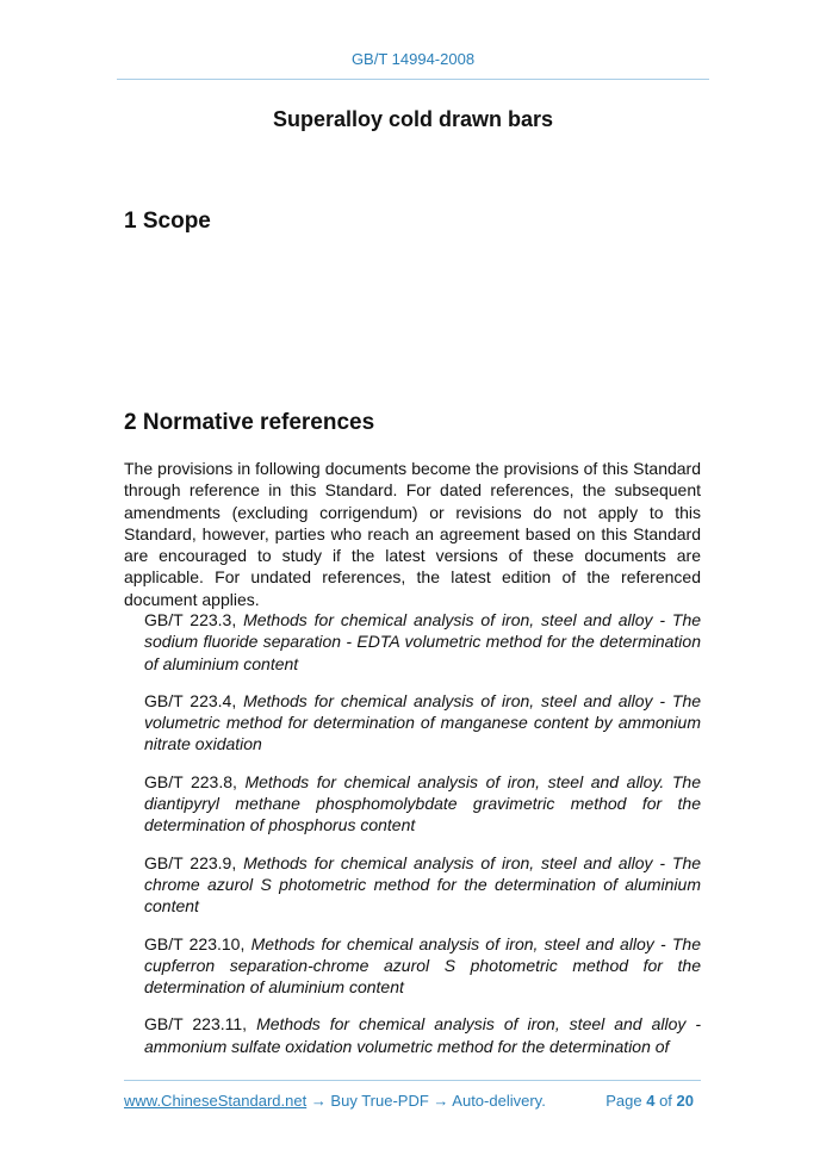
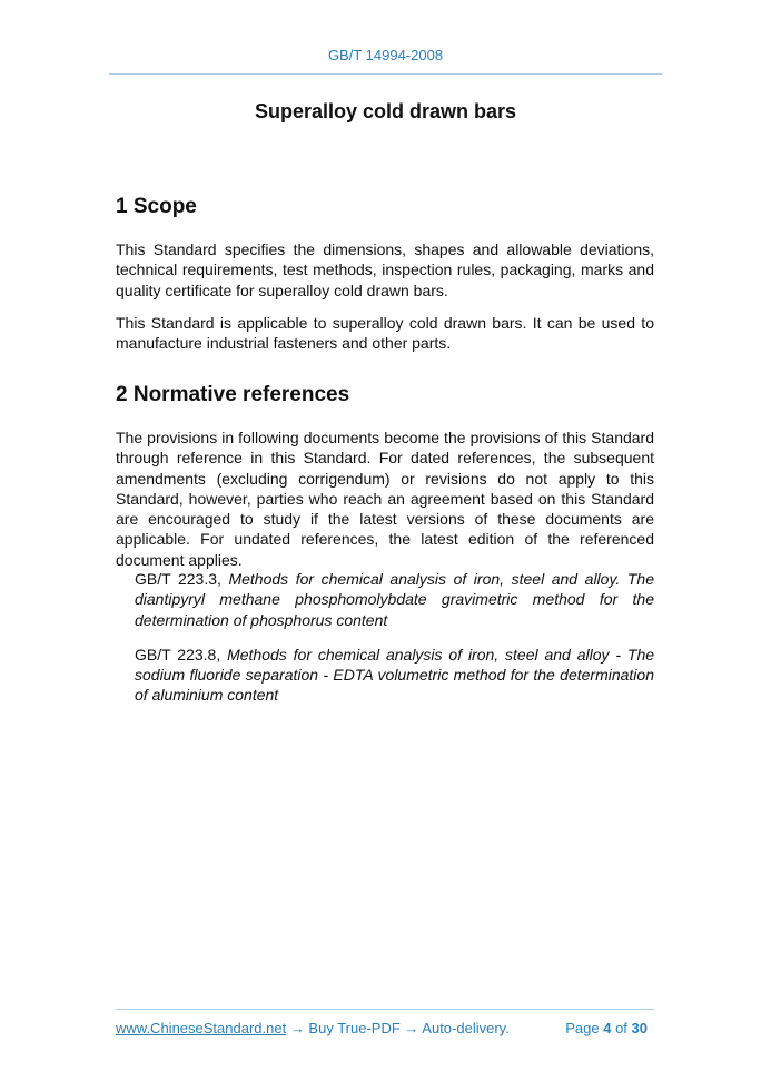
  GB/T 14994-2008
  Superalloy cold drawn bars
  1 Scope
+ This Standard specifies the dimensions, shapes and allowable deviations, technical requirements, test methods, inspection rules, packaging, marks and quality certificate for superalloy cold drawn bars.
+ This Standard is applicable to superalloy cold drawn bars. It can be used to manufacture industrial fasteners and other parts.
  2 Normative references
  The provisions in following documents become the provisions of this Standard through reference in this Standard. For dated references, the subsequent amendments (excluding corrigendum) or revisions do not apply to this Standard, however, parties who reach an agreement based on this Standard are encouraged to study if the latest versions of these documents are applicable. For undated references, the latest edition of the referenced document applies.
- GB/T 223.3, Methods for chemical analysis of iron, steel and alloy - The sodium fluoride separation - EDTA volumetric method for the determination of aluminium content
+ GB/T 223.3, Methods for chemical analysis of iron, steel and alloy. The diantipyryl methane phosphomolybdate gravimetric method for the determination of phosphorus content
- GB/T 223.4, Methods for chemical analysis of iron, steel and alloy - The volumetric method for determination of manganese content by ammonium nitrate oxidation
- GB/T 223.8, Methods for chemical analysis of iron, steel and alloy. The diantipyryl methane phosphomolybdate gravimetric method for the determination of phosphorus content
+ GB/T 223.8, Methods for chemical analysis of iron, steel and alloy - The sodium fluoride separation - EDTA volumetric method for the determination of aluminium content
- GB/T 223.9, Methods for chemical analysis of iron, steel and alloy - The chrome azurol S photometric method for the determination of aluminium content
- GB/T 223.10, Methods for chemical analysis of iron, steel and alloy - The cupferron separation-chrome azurol S photometric method for the determination of aluminium content
- GB/T 223.11, Methods for chemical analysis of iron, steel and alloy - ammonium sulfate oxidation volumetric method for the determination of
  www.ChineseStandard.net → Buy True-PDF → Auto-delivery.
- Page 4 of 20
+ Page 4 of 30
